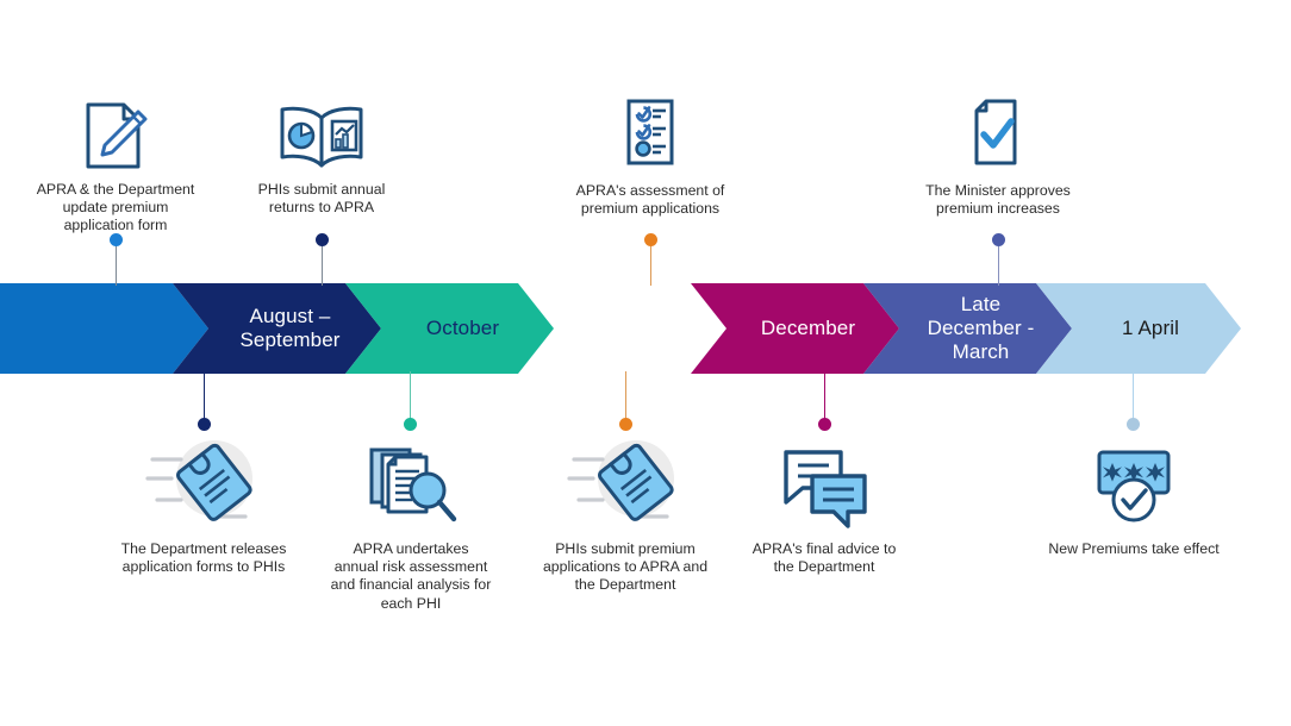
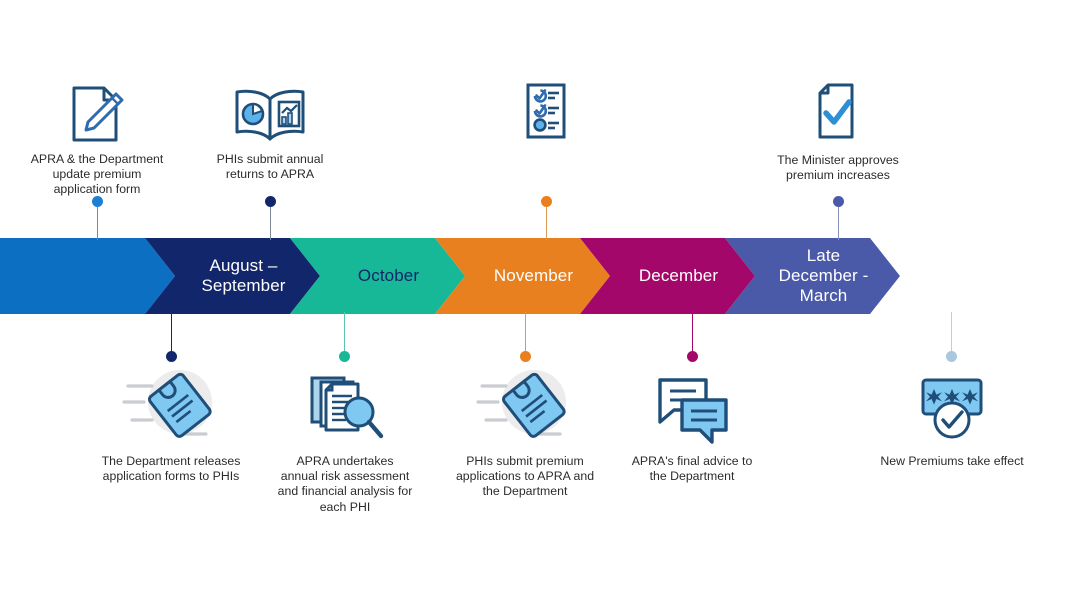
  August –
  September
  October
+ November
  December
  Late
  December -
  March
- 1 April
  APRA & the Department
  update premium
  application form
  PHIs submit annual
  returns to APRA
- APRA's assessment of
- premium applications
  The Minister approves
  premium increases
  The Department releases
  application forms to PHIs
  APRA undertakes
  annual risk assessment
  and financial analysis for
  each PHI
  PHIs submit premium
  applications to APRA and
  the Department
  APRA's final advice to
  the Department
  New Premiums take effect
